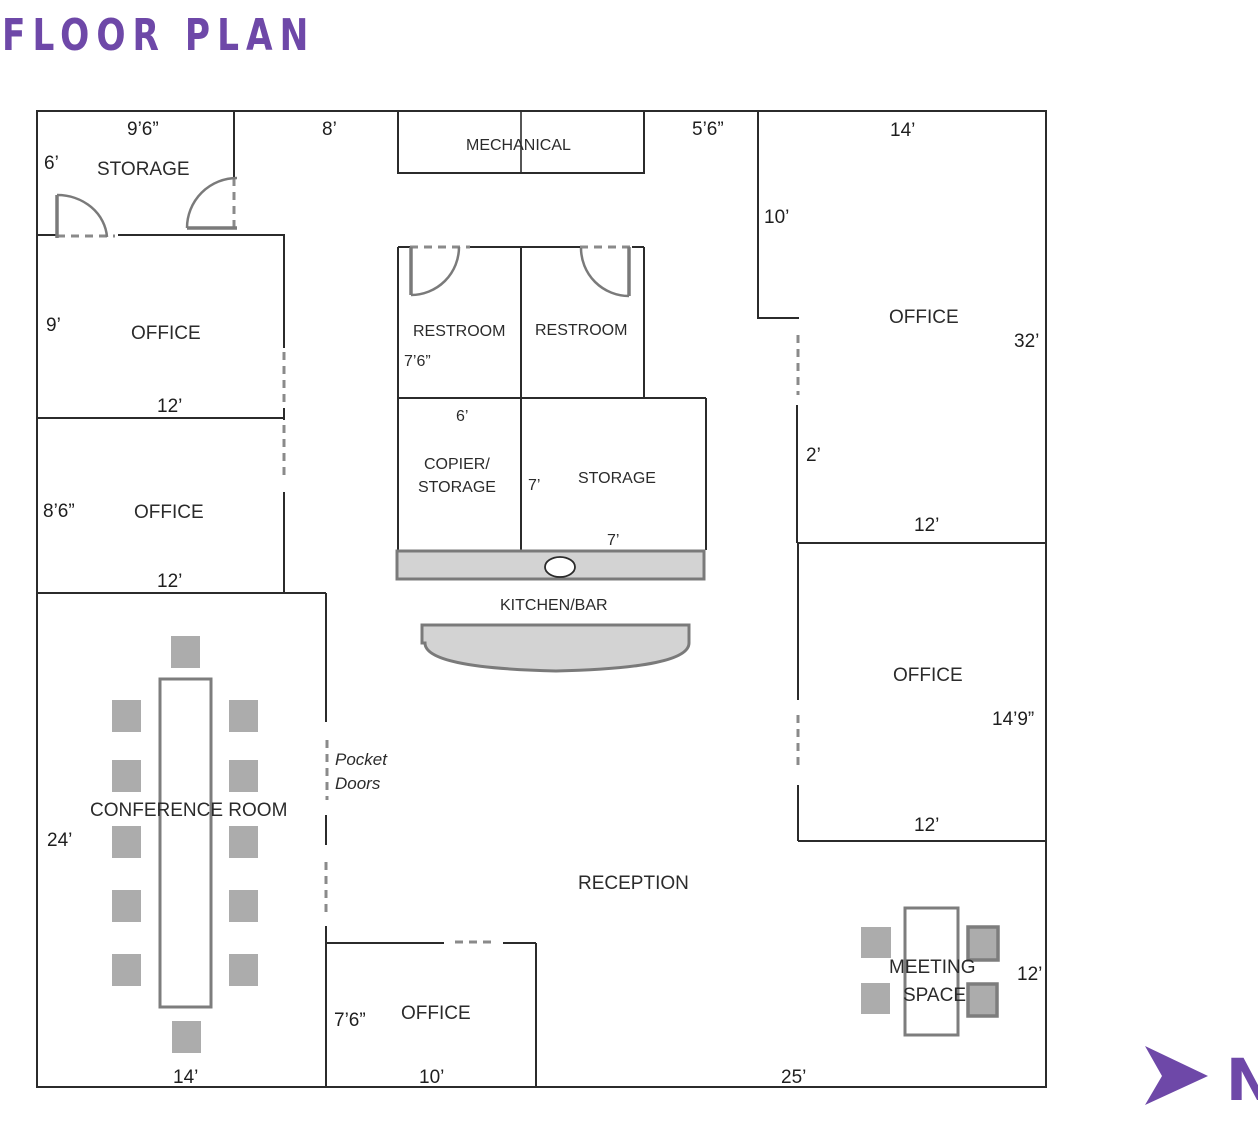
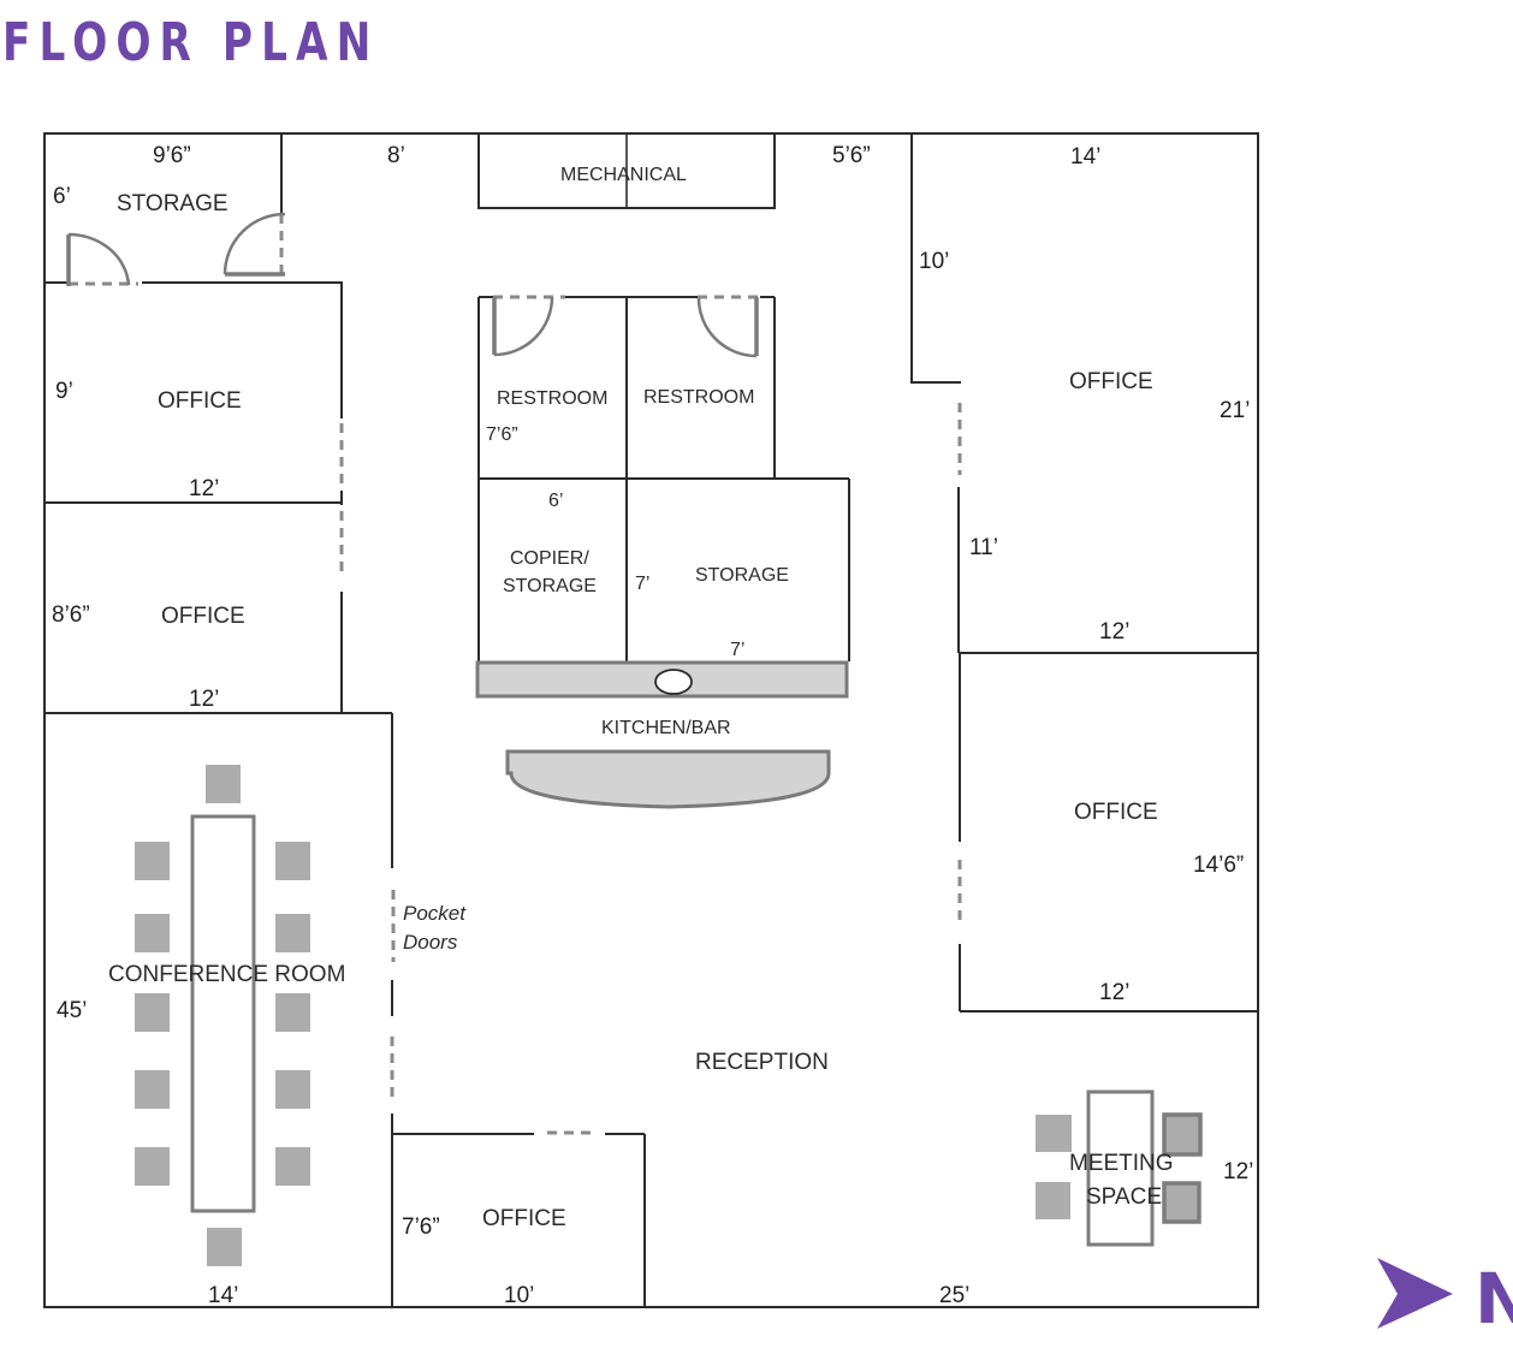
  FLOOR PLAN
  STORAGE
  MECHANICAL
  OFFICE
  OFFICE
  RESTROOM
  RESTROOM
  COPIER/
  STORAGE
  STORAGE
  KITCHEN/BAR
  OFFICE
  OFFICE
  CONFERENCE ROOM
  Pocket
  Doors
  RECEPTION
  OFFICE
  MEETING
  SPACE
  9’6”
  6’
  8’
  5’6”
  14’
  10’
- 32’
+ 21’
- 2’
+ 11’
  12’
  9’
  12’
  8’6”
  12’
  7’6”
  6’
  7’
  7’
- 14’9”
+ 14’6”
  12’
- 24’
+ 45’
  14’
  7’6”
  10’
  25’
  12’
  N
